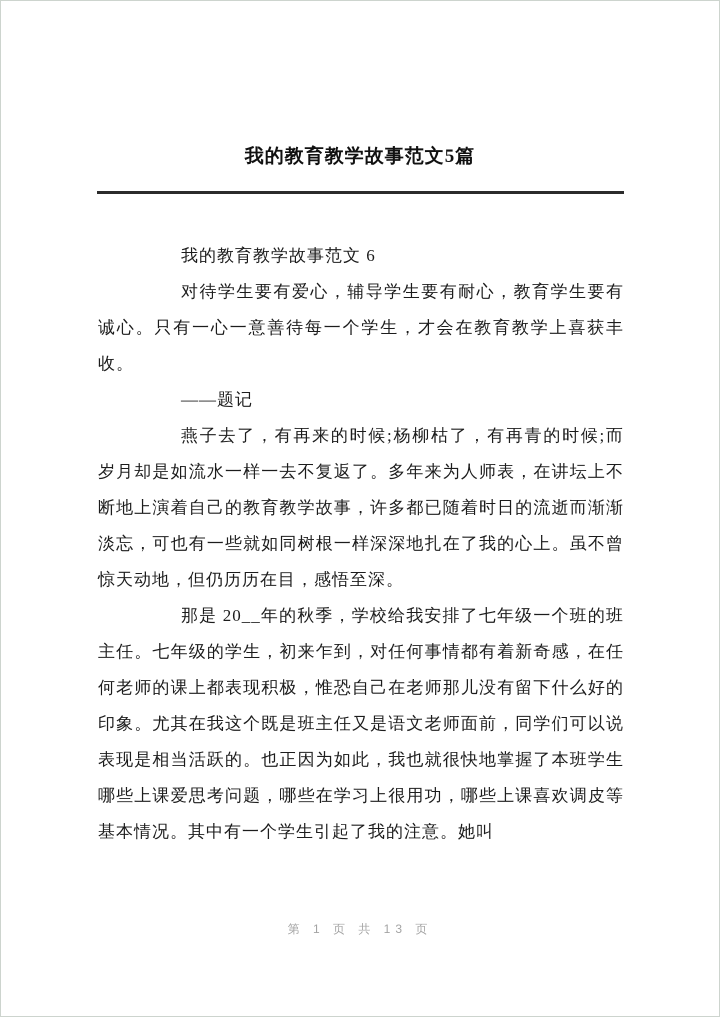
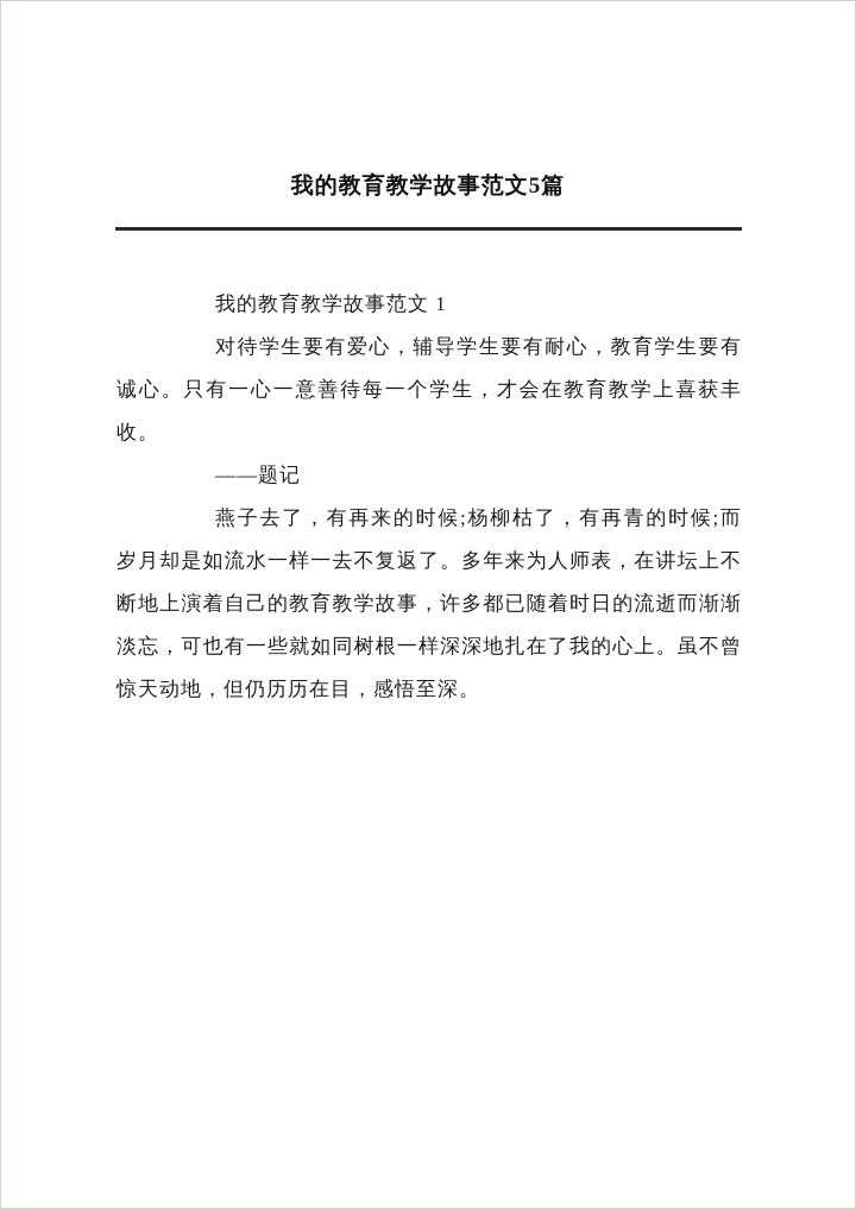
  我的教育教学故事范文5篇
- 我的教育教学故事范文 6
+ 我的教育教学故事范文 1
  对待学生要有爱心，辅导学生要有耐心，教育学生要有诚心。只有一心一意善待每一个学生，才会在教育教学上喜获丰收。
  ——题记
  燕子去了，有再来的时候;杨柳枯了，有再青的时候;而岁月却是如流水一样一去不复返了。多年来为人师表，在讲坛上不断地上演着自己的教育教学故事，许多都已随着时日的流逝而渐渐淡忘，可也有一些就如同树根一样深深地扎在了我的心上。虽不曾惊天动地，但仍历历在目，感悟至深。
- 那是 20__年的秋季，学校给我安排了七年级一个班的班主任。七年级的学生，初来乍到，对任何事情都有着新奇感，在任何老师的课上都表现积极，惟恐自己在老师那儿没有留下什么好的印象。尤其在我这个既是班主任又是语文老师面前，同学们可以说表现是相当活跃的。也正因为如此，我也就很快地掌握了本班学生哪些上课爱思考问题，哪些在学习上很用功，哪些上课喜欢调皮等基本情况。其中有一个学生引起了我的注意。她叫
- 第 1 页 共 13 页
